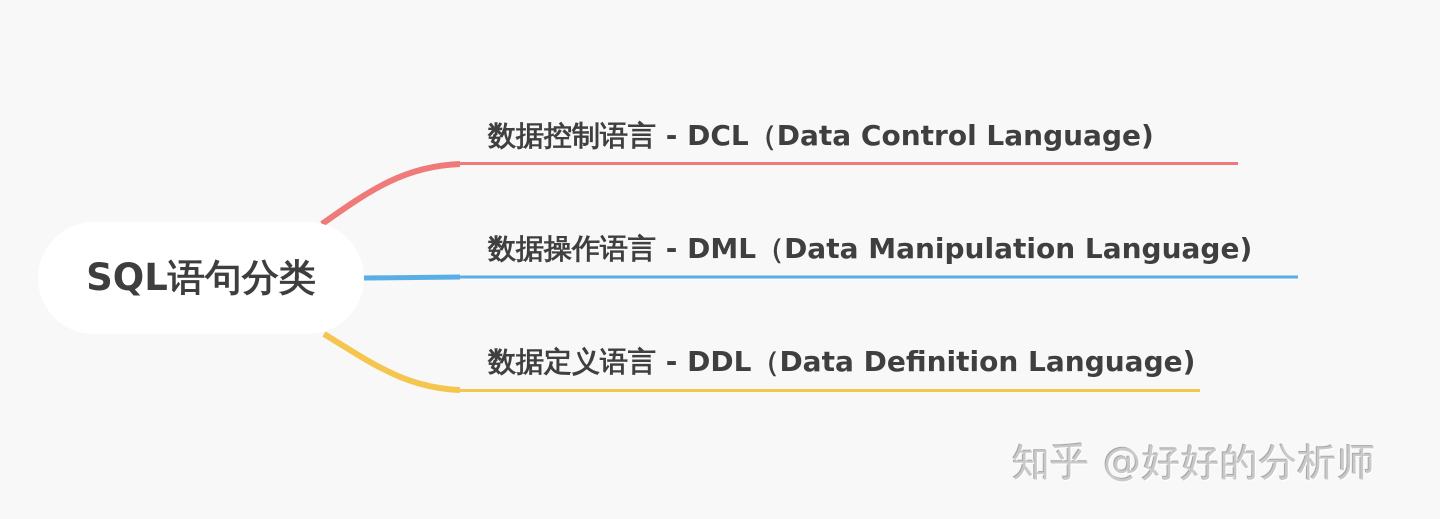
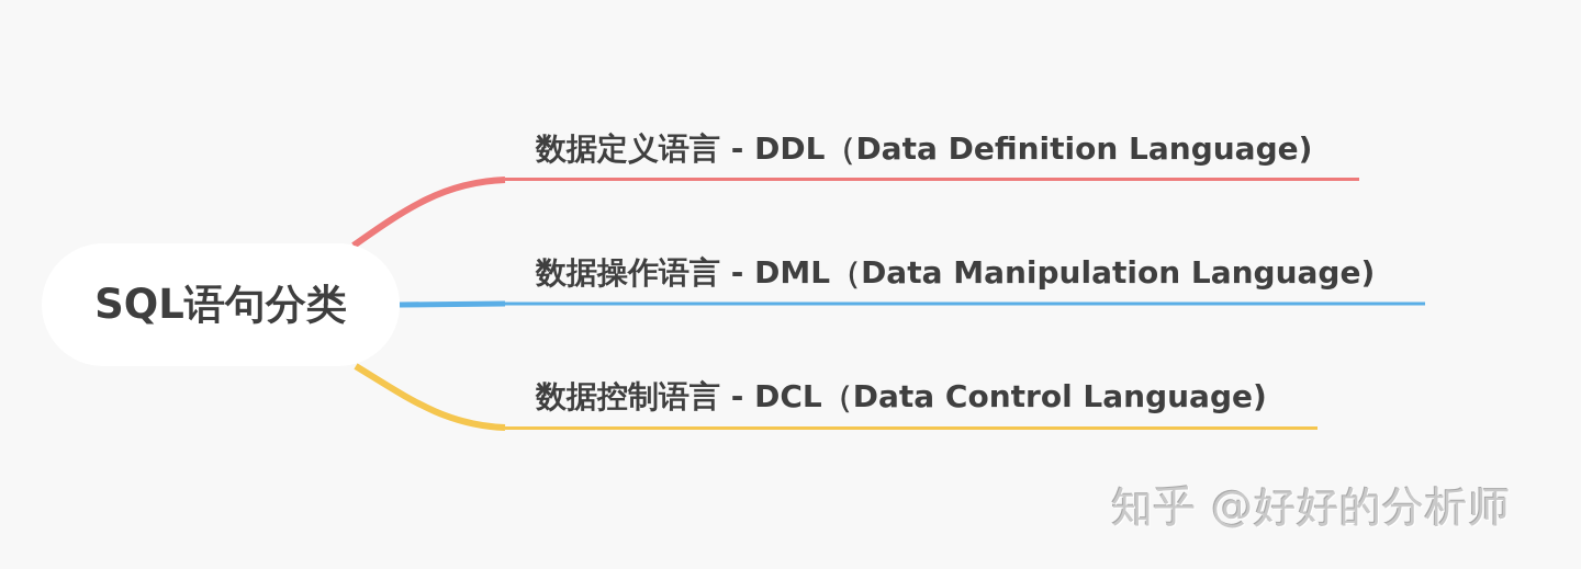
  SQL语句分类
- 数据控制语言 - DCL（Data Control Language)
+ 数据定义语言 - DDL（Data Definition Language)
  数据操作语言 - DML（Data Manipulation Language)
- 数据定义语言 - DDL（Data Definition Language)
+ 数据控制语言 - DCL（Data Control Language)
  知乎 @好好的分析师
